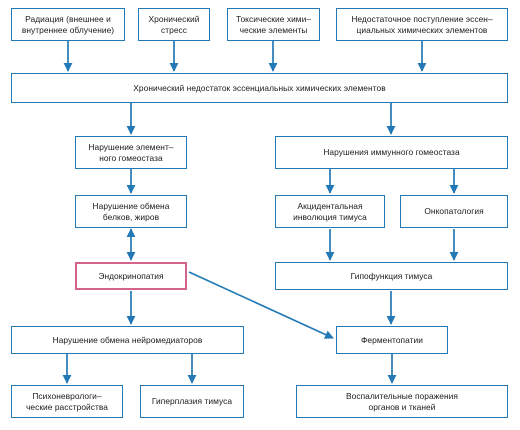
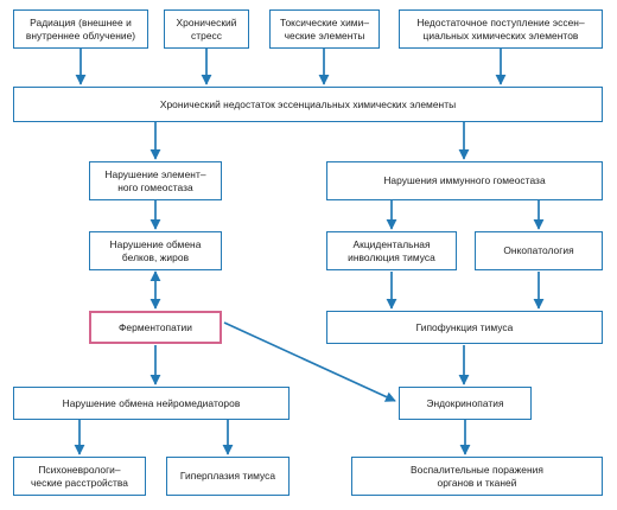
  Радиация (внешнее и
  внутреннее облучение)
  Хронический
  стресс
  Токсические хими–
  ческие элементы
  Недостаточное поступление эссен–
  циальных химических элементов
- Хронический недостаток эссенциальных химических элементов
+ Хронический недостаток эссенциальных химических элементы
  Нарушение элемент–
  ного гомеостаза
  Нарушения иммунного гомеостаза
  Нарушение обмена
  белков, жиров
  Акцидентальная
  инволюция тимуса
  Онкопатология
- Эндокринопатия
+ Ферментопатии
  Гипофункция тимуса
  Нарушение обмена нейромедиаторов
- Ферментопатии
+ Эндокринопатия
  Психоневрологи–
  ческие расстройства
  Гиперплазия тимуса
  Воспалительные поражения
  органов и тканей
